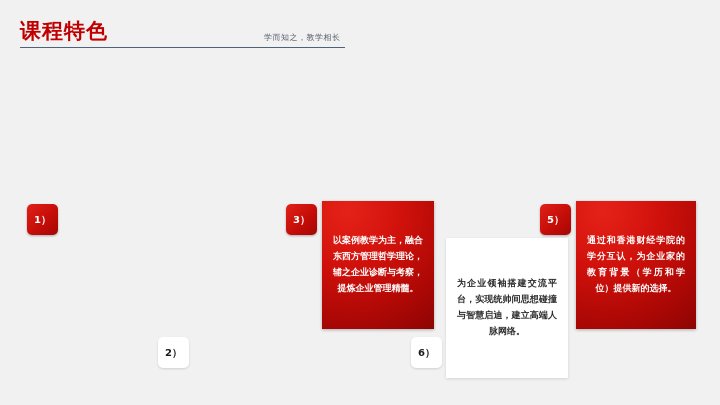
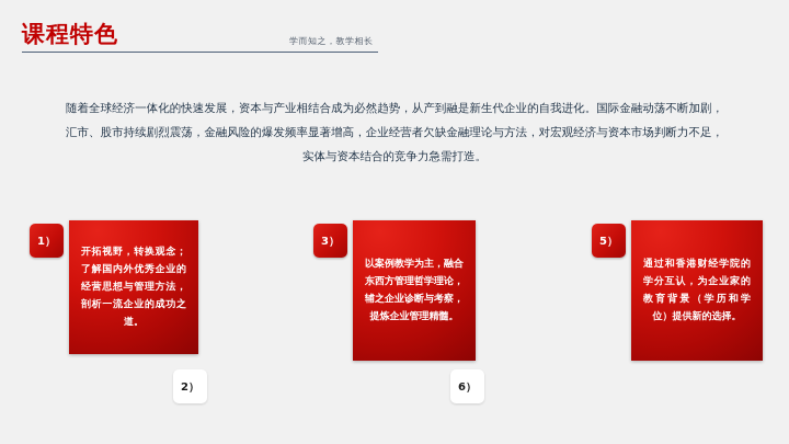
  课程特色
  学而知之，教学相长
+ 随着全球经济一体化的快速发展，资本与产业相结合成为必然趋势，从产到融是新生代企业的自我进化。国际金融动荡不断加剧，汇市、股市持续剧烈震荡，金融风险的爆发频率显著增高，企业经营者欠缺金融理论与方法，对宏观经济与资本市场判断力不足，实体与资本结合的竞争力急需打造。
+ 开拓视野，转换观念；了解国内外优秀企业的经营思想与管理方法，剖析一流企业的成功之道。
  以案例教学为主，融合东西方管理哲学理论，辅之企业诊断与考察，提炼企业管理精髓。
- 为企业领袖搭建交流平台，实现统帅间思想碰撞与智慧启迪，建立高端人脉网络。
  通过和香港财经学院的学分互认，为企业家的教育背景（学历和学位）提供新的选择。
  1）
  2）
  3）
  6）
  5）
